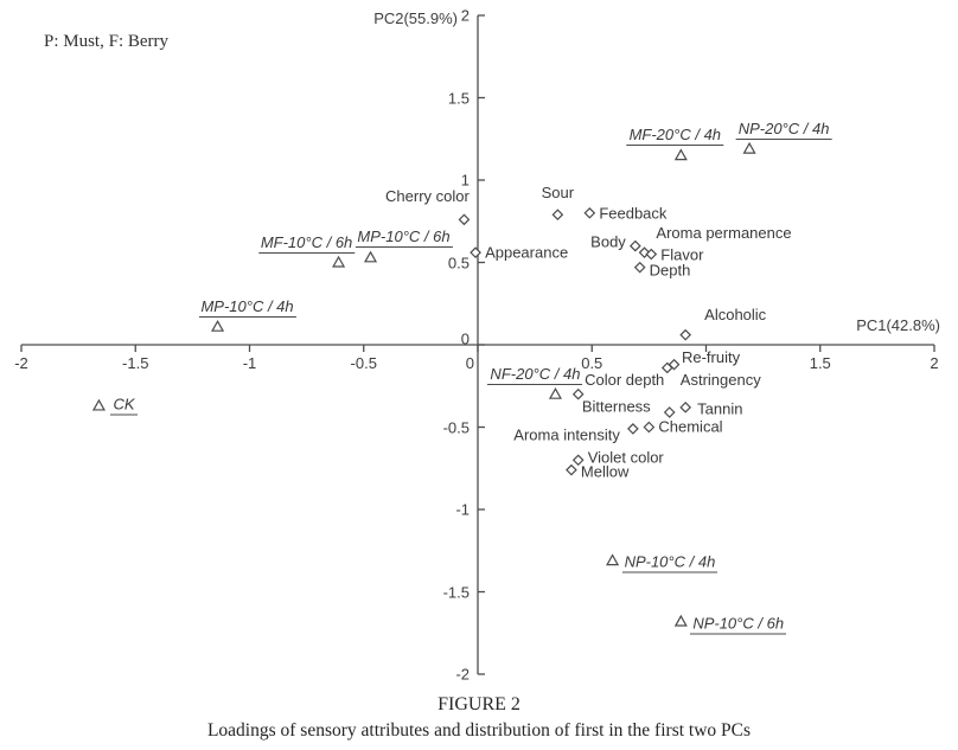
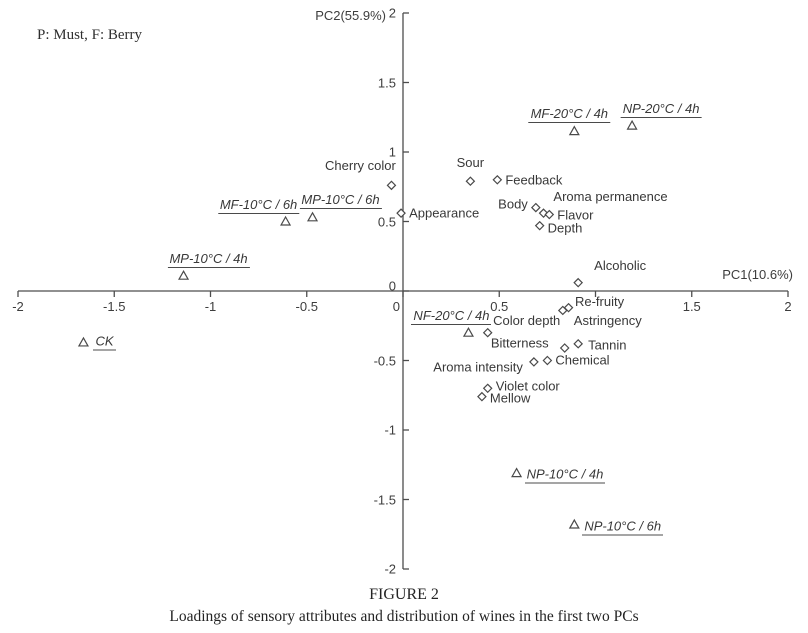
  P: Must, F: Berry
  PC2(55.9%)
- PC1(42.8%)
+ PC1(10.6%)
  -2
  -1.5
  -1
  -0.5
  0
  0.5
  1.5
  2
  2
  1.5
  1
  0.5
  0
  -0.5
  -1
  -1.5
  -2
  MF-20°C / 4h
  NP-20°C / 4h
  MF-10°C / 6h
  MP-10°C / 6h
  MP-10°C / 4h
  CK
  NF-20°C / 4h
  NP-10°C / 4h
  NP-10°C / 6h
  Cherry color
  Sour
  Feedback
  Appearance
  Body
  Aroma permanence
  Flavor
  Depth
  Alcoholic
  Re-fruity
  Astringency
  Color depth
  Bitterness
  Tannin
  Chemical
  Aroma intensity
  Violet color
  Mellow
  FIGURE 2
- Loadings of sensory attributes and distribution of first in the first two PCs
+ Loadings of sensory attributes and distribution of wines in the first two PCs
